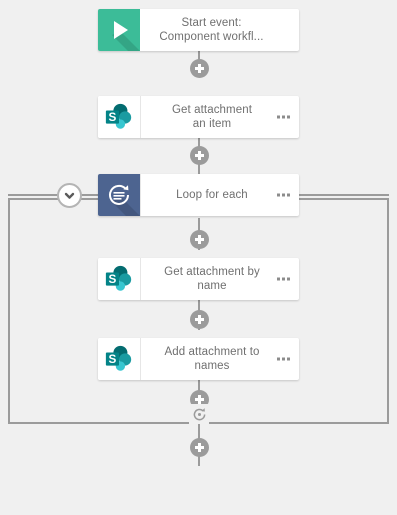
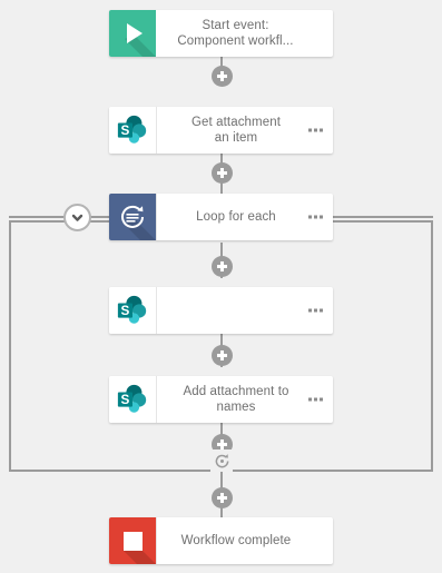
  Start event:
  Component workfl...
  S
  Get attachment
  an item
  Loop for each
  S
- Get attachment by
- name
  S
  Add attachment to
  names
+ Workflow complete
